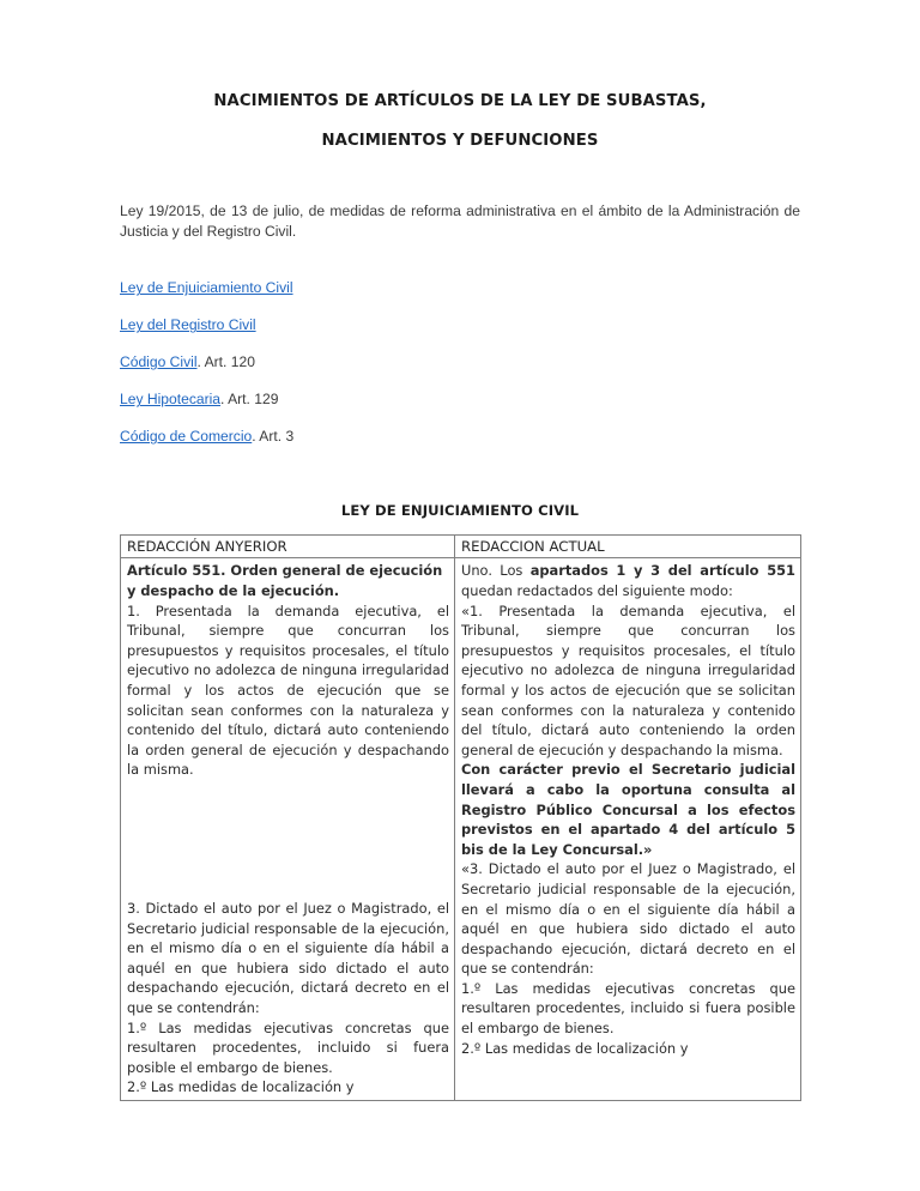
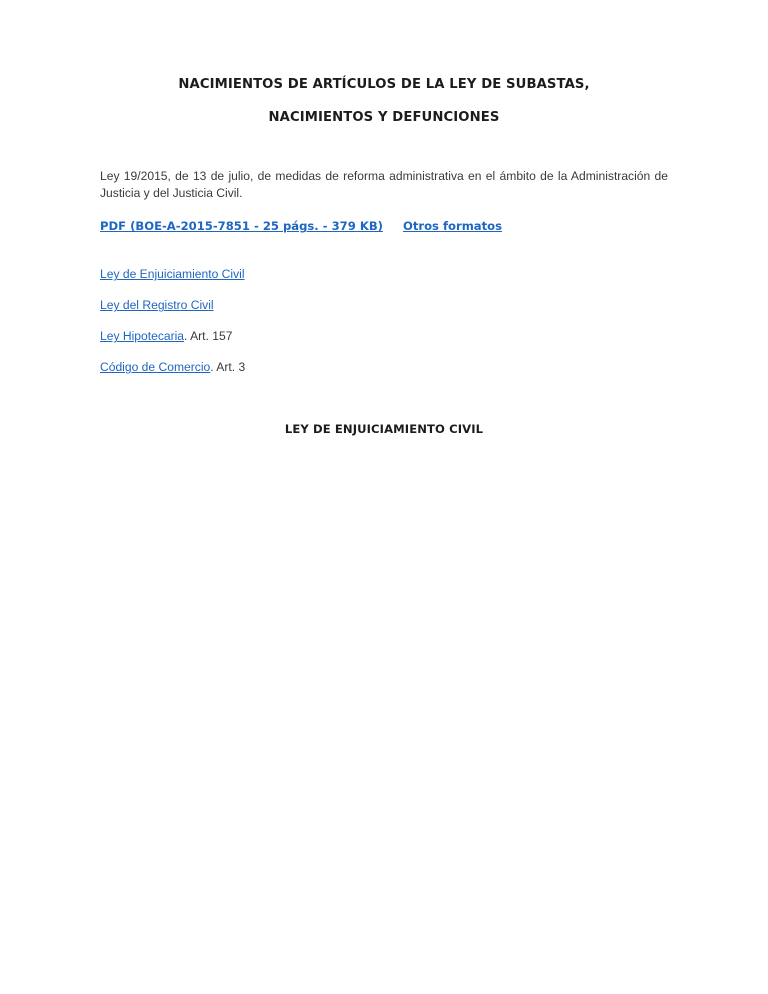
  NACIMIENTOS DE ARTÍCULOS DE LA LEY DE SUBASTAS,
  NACIMIENTOS Y DEFUNCIONES
- Ley 19/2015, de 13 de julio, de medidas de reforma administrativa en el ámbito de la Administración de Justicia y del Registro Civil.
+ Ley 19/2015, de 13 de julio, de medidas de reforma administrativa en el ámbito de la Administración de Justicia y del Justicia Civil.
+ PDF (BOE-A-2015-7851 - 25 págs. - 379 KB) Otros formatos
  Ley de Enjuiciamiento Civil
  Ley del Registro Civil
- Código Civil. Art. 120
- Ley Hipotecaria. Art. 129
+ Ley Hipotecaria. Art. 157
  Código de Comercio. Art. 3
  LEY DE ENJUICIAMIENTO CIVIL
- REDACCIÓN ANYERIOR	REDACCION ACTUAL
- Artículo 551. Orden general de ejecución y despacho de la ejecución. 1. Presentada la demanda ejecutiva, el Tribunal, siempre que concurran los presupuestos y requisitos procesales, el título ejecutivo no adolezca de ninguna irregularidad formal y los actos de ejecución que se solicitan sean conformes con la naturaleza y contenido del título, dictará auto conteniendo la orden general de ejecución y despachando la misma. 3. Dictado el auto por el Juez o Magistrado, el Secretario judicial responsable de la ejecución, en el mismo día o en el siguiente día hábil a aquél en que hubiera sido dictado el auto despachando ejecución, dictará decreto en el que se contendrán: 1.º Las medidas ejecutivas concretas que resultaren procedentes, incluido si fuera posible el embargo de bienes. 2.º Las medidas de localización y	Uno. Los apartados 1 y 3 del artículo 551 quedan redactados del siguiente modo: «1. Presentada la demanda ejecutiva, el Tribunal, siempre que concurran los presupuestos y requisitos procesales, el título ejecutivo no adolezca de ninguna irregularidad formal y los actos de ejecución que se solicitan sean conformes con la naturaleza y contenido del título, dictará auto conteniendo la orden general de ejecución y despachando la misma. Con carácter previo el Secretario judicial llevará a cabo la oportuna consulta al Registro Público Concursal a los efectos previstos en el apartado 4 del artículo 5 bis de la Ley Concursal.» «3. Dictado el auto por el Juez o Magistrado, el Secretario judicial responsable de la ejecución, en el mismo día o en el siguiente día hábil a aquél en que hubiera sido dictado el auto despachando ejecución, dictará decreto en el que se contendrán: 1.º Las medidas ejecutivas concretas que resultaren procedentes, incluido si fuera posible el embargo de bienes. 2.º Las medidas de localización y
